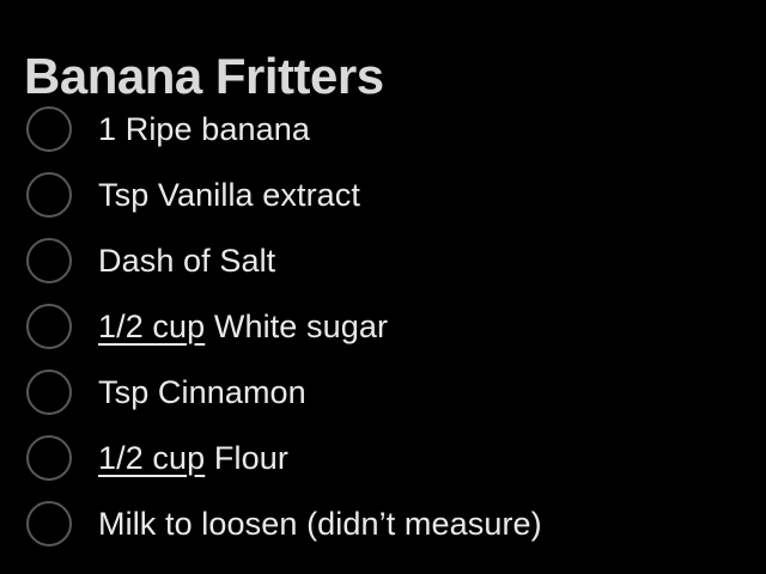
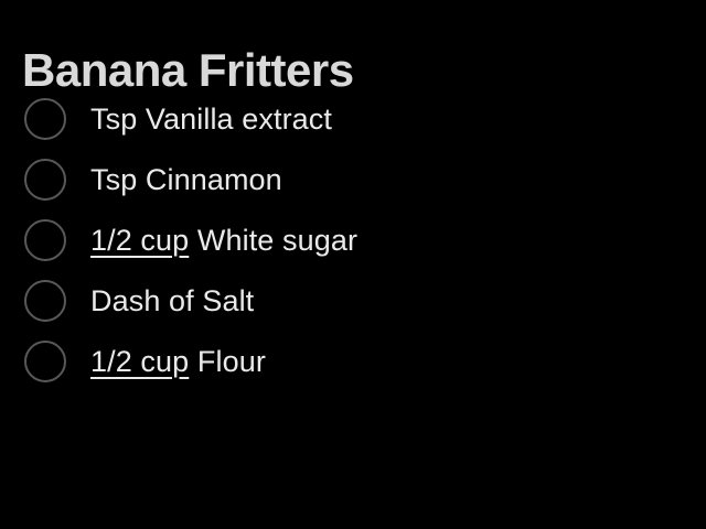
  Banana Fritters
- 1 Ripe banana
  Tsp Vanilla extract
- Dash of Salt
+ Tsp Cinnamon
  1/2 cup White sugar
- Tsp Cinnamon
+ Dash of Salt
  1/2 cup Flour
- Milk to loosen (didn’t measure)
